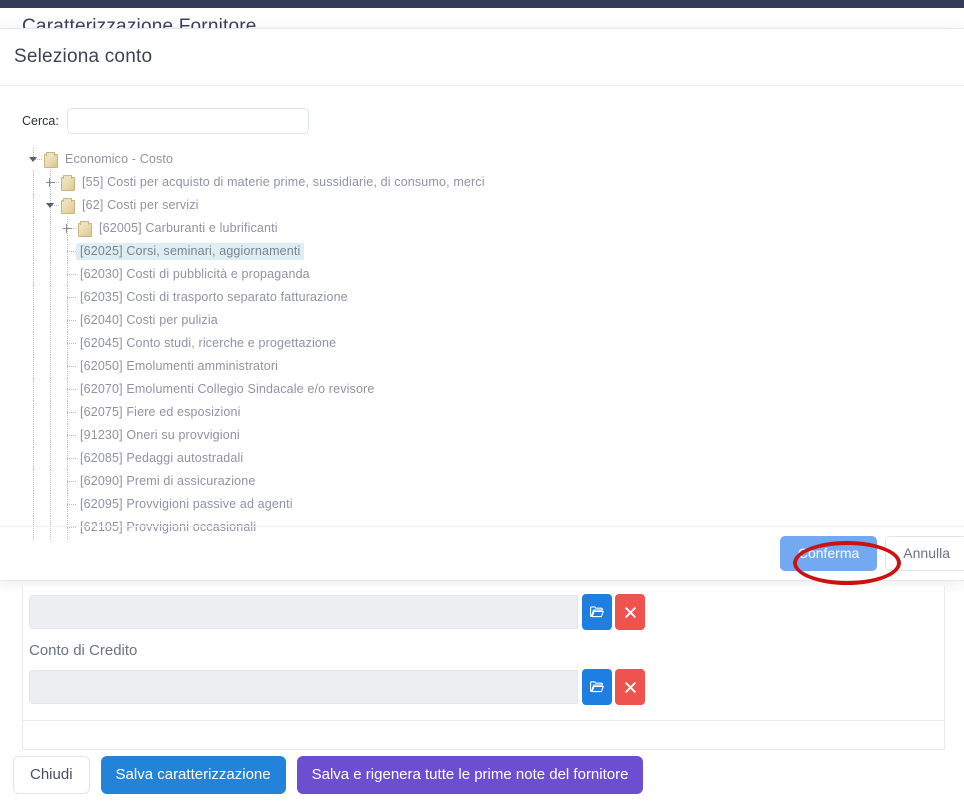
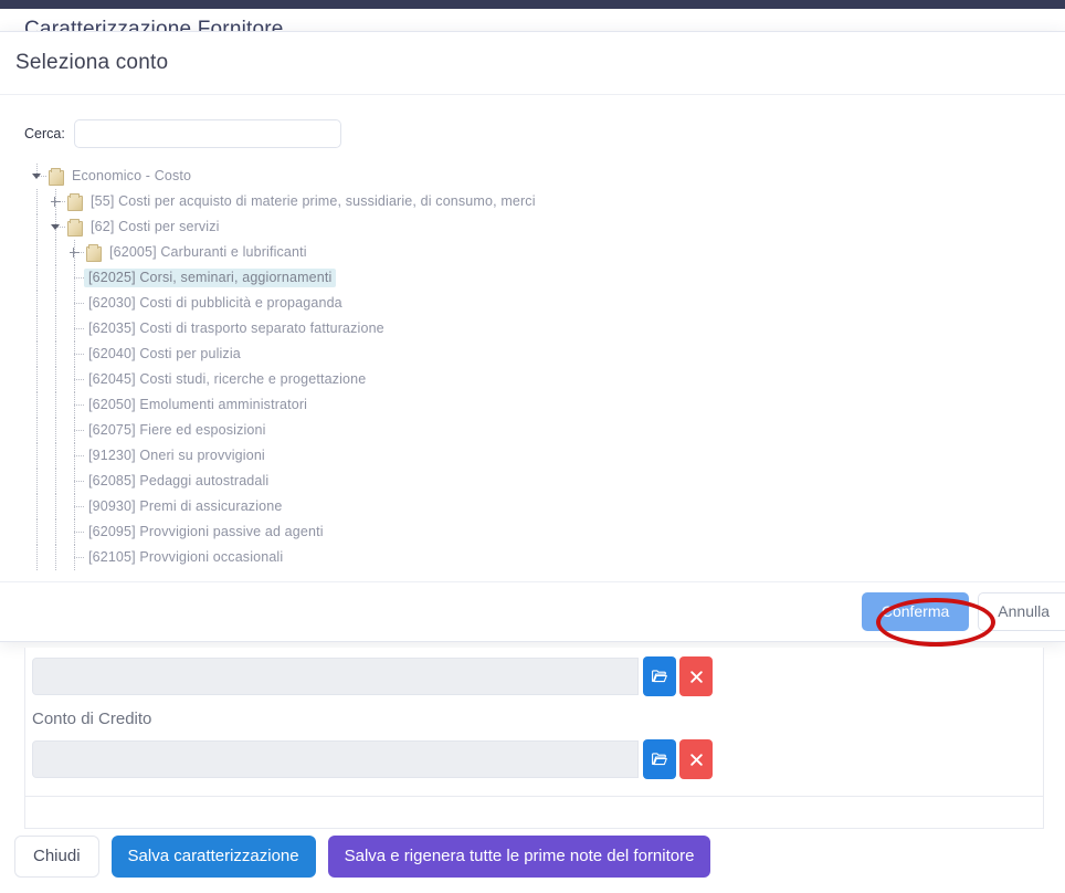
  Caratterizzazione Fornitore
  Seleziona conto
  Cerca:
  Economico - Costo
  [55] Costi per acquisto di materie prime, sussidiarie, di consumo, merci
  [62] Costi per servizi
  [62005] Carburanti e lubrificanti
  [62025] Corsi, seminari, aggiornamenti
  [62030] Costi di pubblicità e propaganda
  [62035] Costi di trasporto separato fatturazione
  [62040] Costi per pulizia
- [62045] Conto studi, ricerche e progettazione
+ [62045] Costi studi, ricerche e progettazione
  [62050] Emolumenti amministratori
- [62070] Emolumenti Collegio Sindacale e/o revisore
  [62075] Fiere ed esposizioni
  [91230] Oneri su provvigioni
  [62085] Pedaggi autostradali
- [62090] Premi di assicurazione
+ [90930] Premi di assicurazione
  [62095] Provvigioni passive ad agenti
  [62105] Provvigioni occasionali
  Conferma
  Annulla
  Conto di Credito
  Chiudi
  Salva caratterizzazione
  Salva e rigenera tutte le prime note del fornitore
